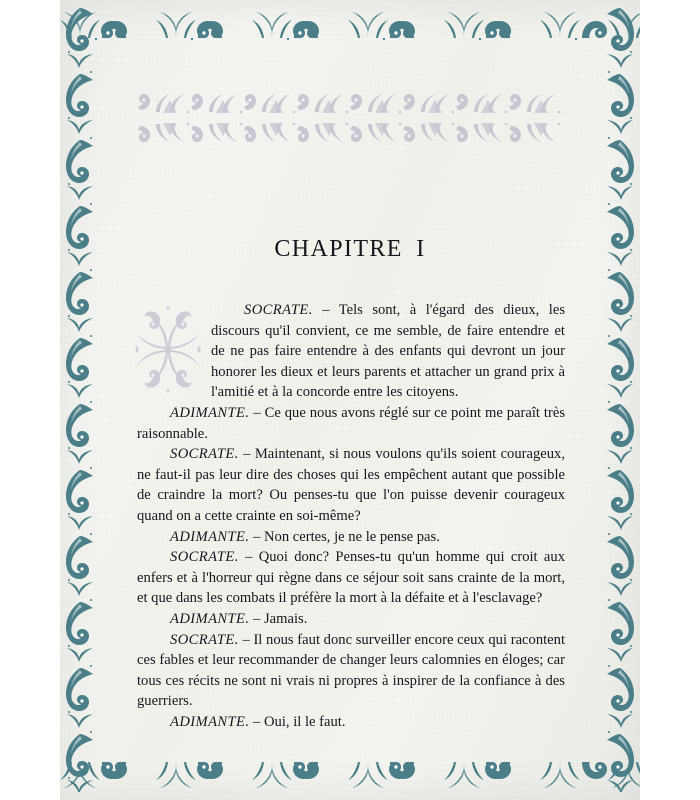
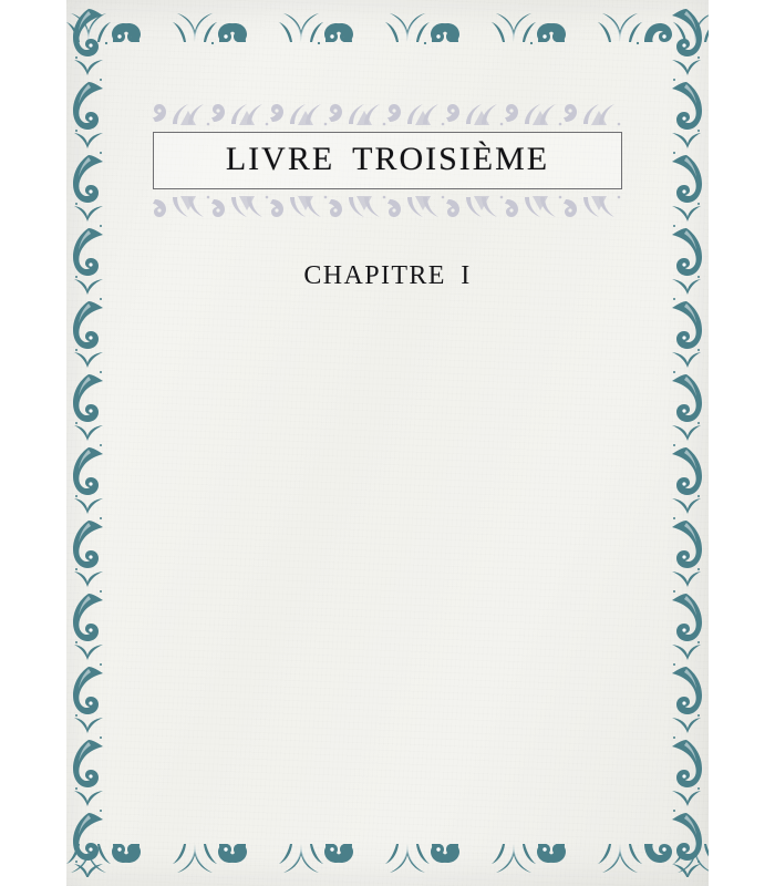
+ LIVRE TROISIÈME
  CHAPITRE I
- SOCRATE. – Tels sont, à l'égard des dieux, les discours qu'il convient, ce me semble, de faire entendre et de ne pas faire entendre à des enfants qui devront un jour honorer les dieux et leurs parents et attacher un grand prix à l'amitié et à la concorde entre les citoyens.
- ADIMANTE. – Ce que nous avons réglé sur ce point me paraît très raisonnable.
- SOCRATE. – Maintenant, si nous voulons qu'ils soient courageux, ne faut-il pas leur dire des choses qui les empêchent autant que possible de craindre la mort? Ou penses-tu que l'on puisse devenir courageux quand on a cette crainte en soi-même?
- ADIMANTE. – Non certes, je ne le pense pas.
- SOCRATE. – Quoi donc? Penses-tu qu'un homme qui croit aux enfers et à l'horreur qui règne dans ce séjour soit sans crainte de la mort, et que dans les combats il préfère la mort à la défaite et à l'esclavage?
- ADIMANTE. – Jamais.
- SOCRATE. – Il nous faut donc surveiller encore ceux qui racontent ces fables et leur recommander de changer leurs calomnies en éloges; car tous ces récits ne sont ni vrais ni propres à inspirer de la confiance à des guerriers.
- ADIMANTE. – Oui, il le faut.
